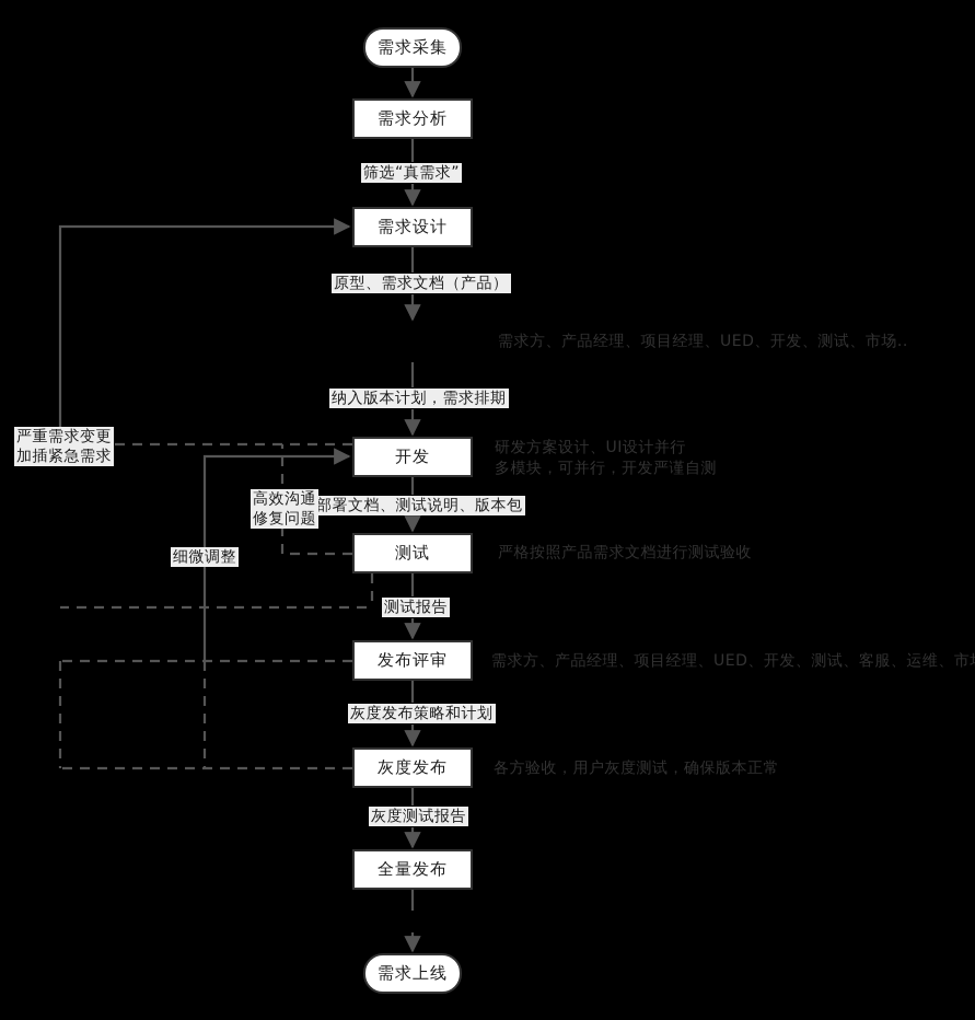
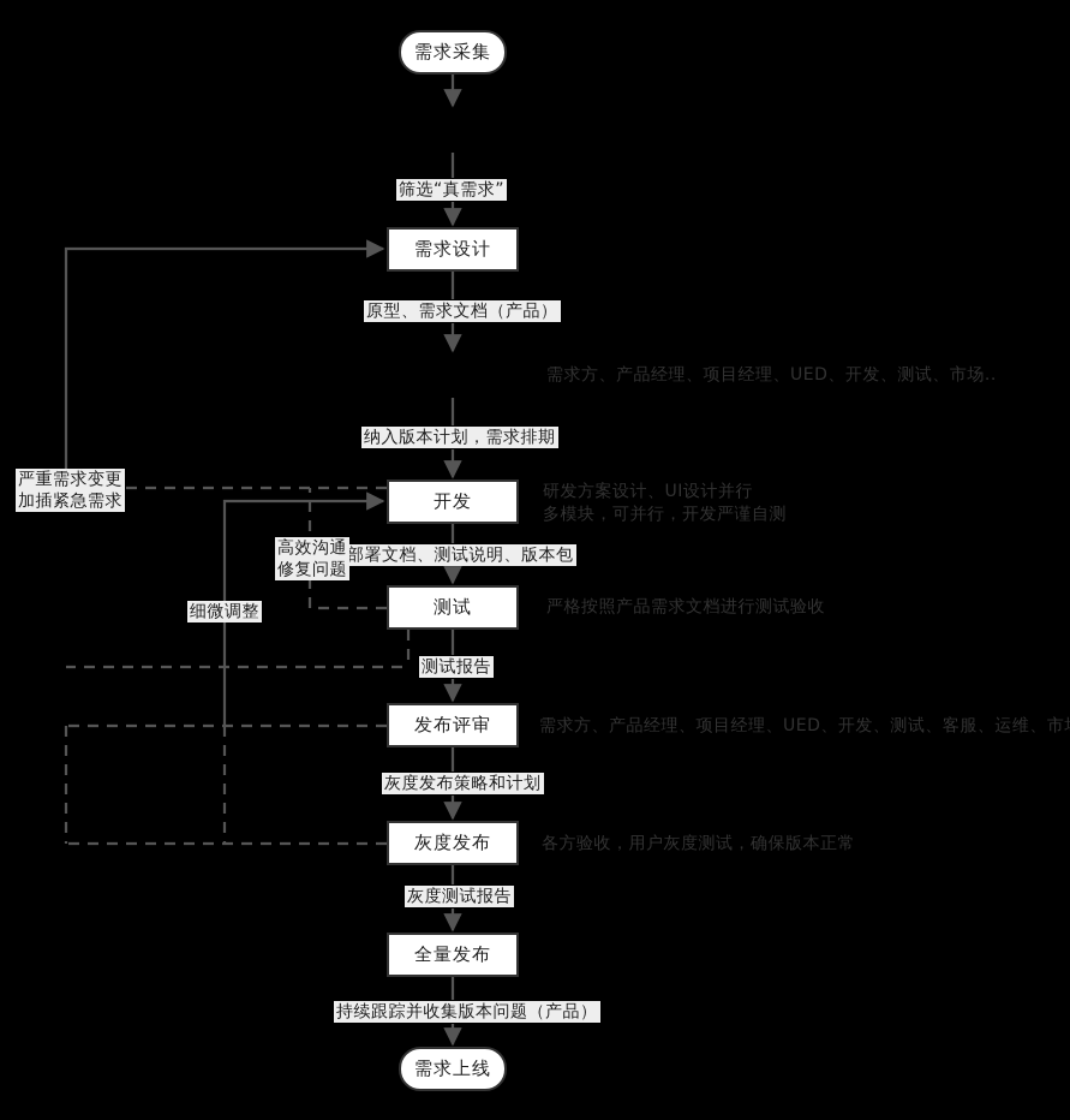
  需求采集
- 需求分析
  需求设计
  开发
  测试
  发布评审
  灰度发布
  全量发布
  需求上线
  筛选“真需求”
  原型、需求文档（产品）
  纳入版本计划，需求排期
  部署文档、测试说明、版本包
  测试报告
  灰度发布策略和计划
  灰度测试报告
+ 持续跟踪并收集版本问题（产品）
  严重需求变更
  加插紧急需求
  高效沟通
  修复问题
  细微调整
  需求方、产品经理、项目经理、UED、开发、测试、市场..
  研发方案设计、UI设计并行
  多模块，可并行，开发严谨自测
  严格按照产品需求文档进行测试验收
  需求方、产品经理、项目经理、UED、开发、测试、客服、运维、市
  各方验收，用户灰度测试，确保版本正常
